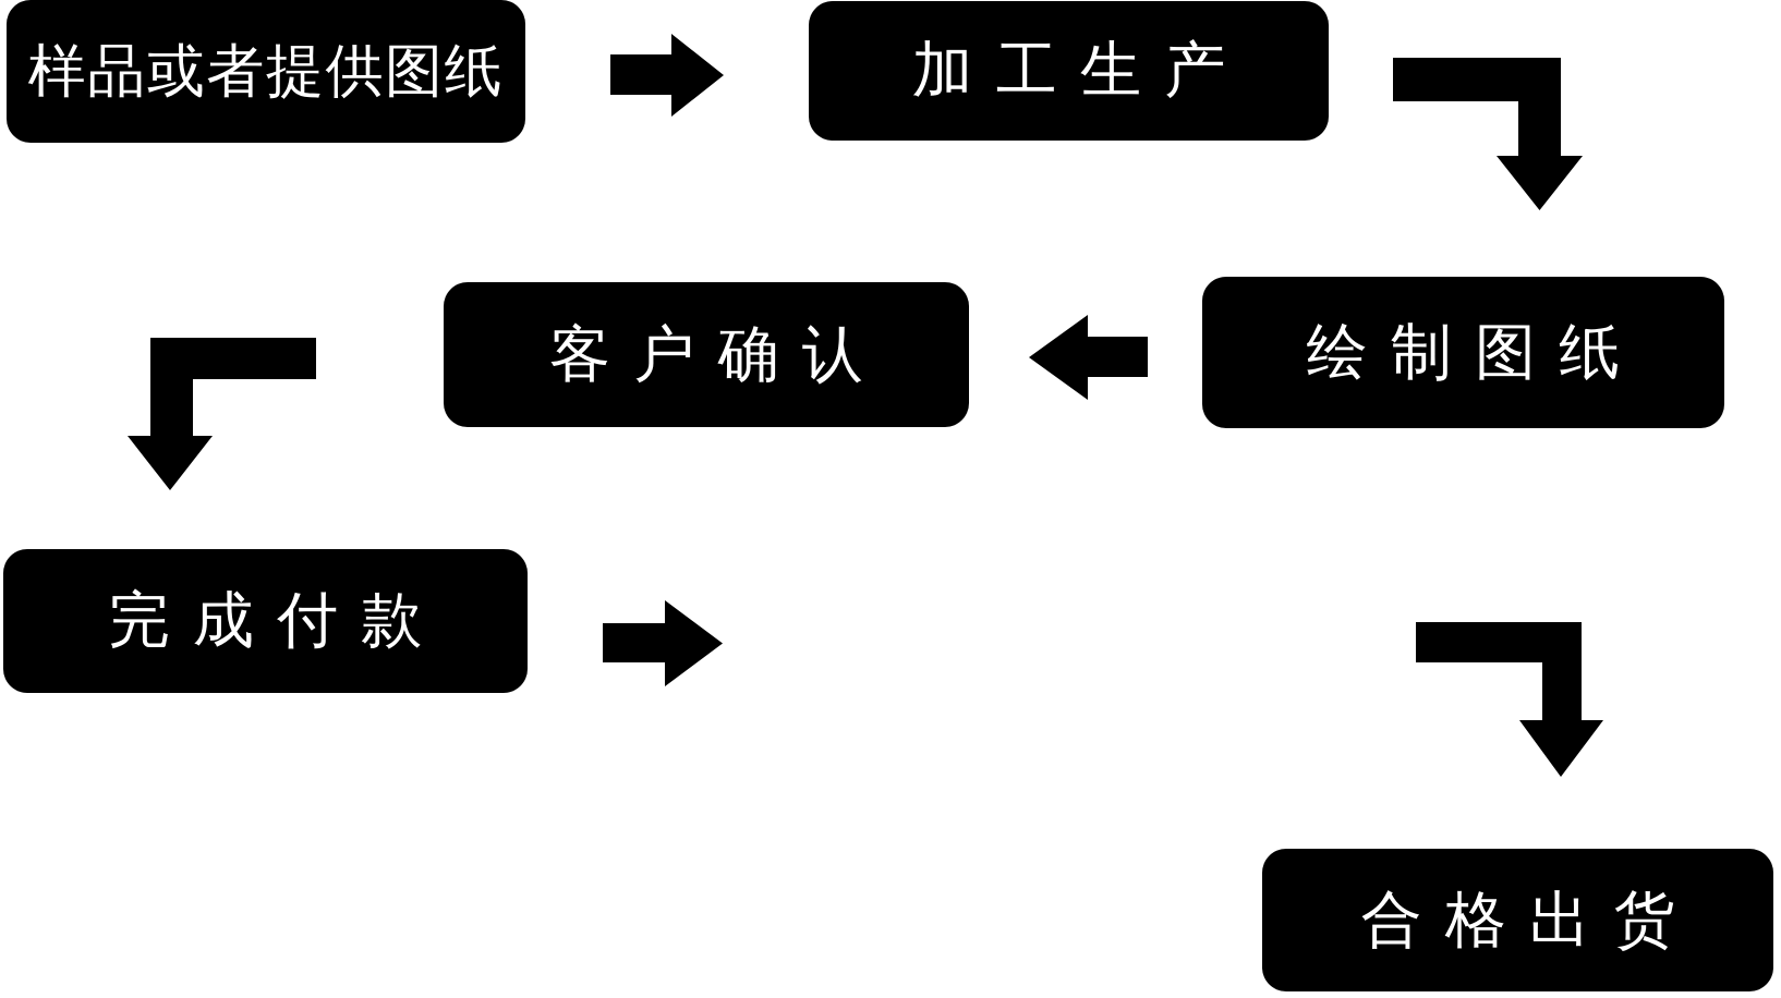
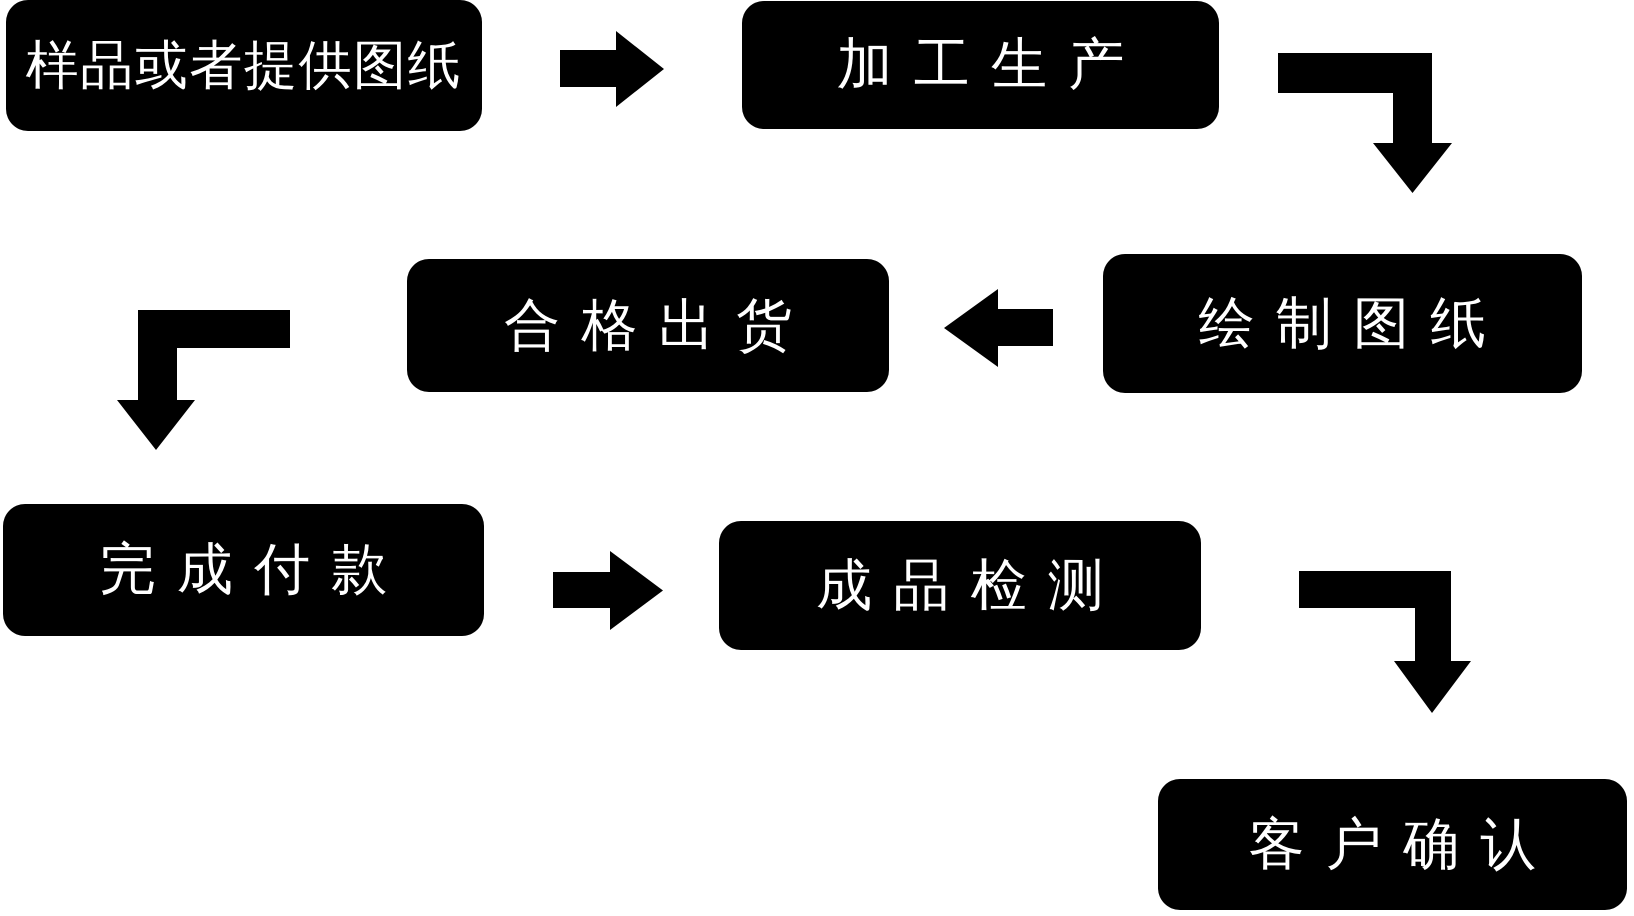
  样品或者提供图纸
  加工生产
- 客户确认
+ 合格出货
  绘制图纸
  完成付款
+ 成品检测
- 合格出货
+ 客户确认
